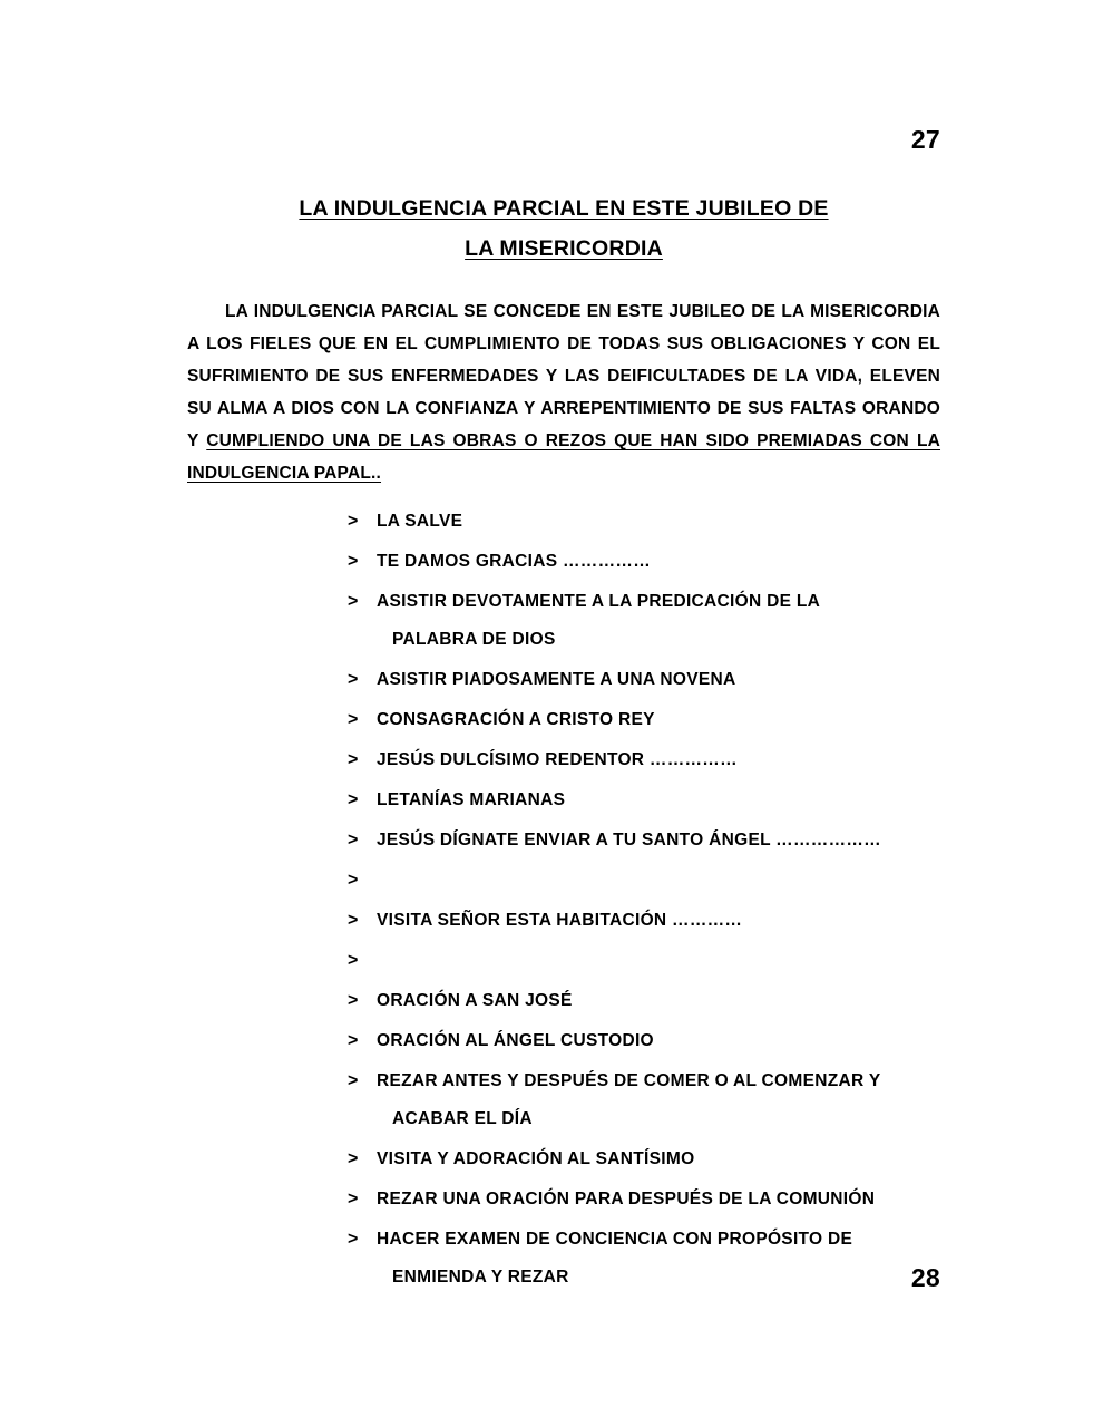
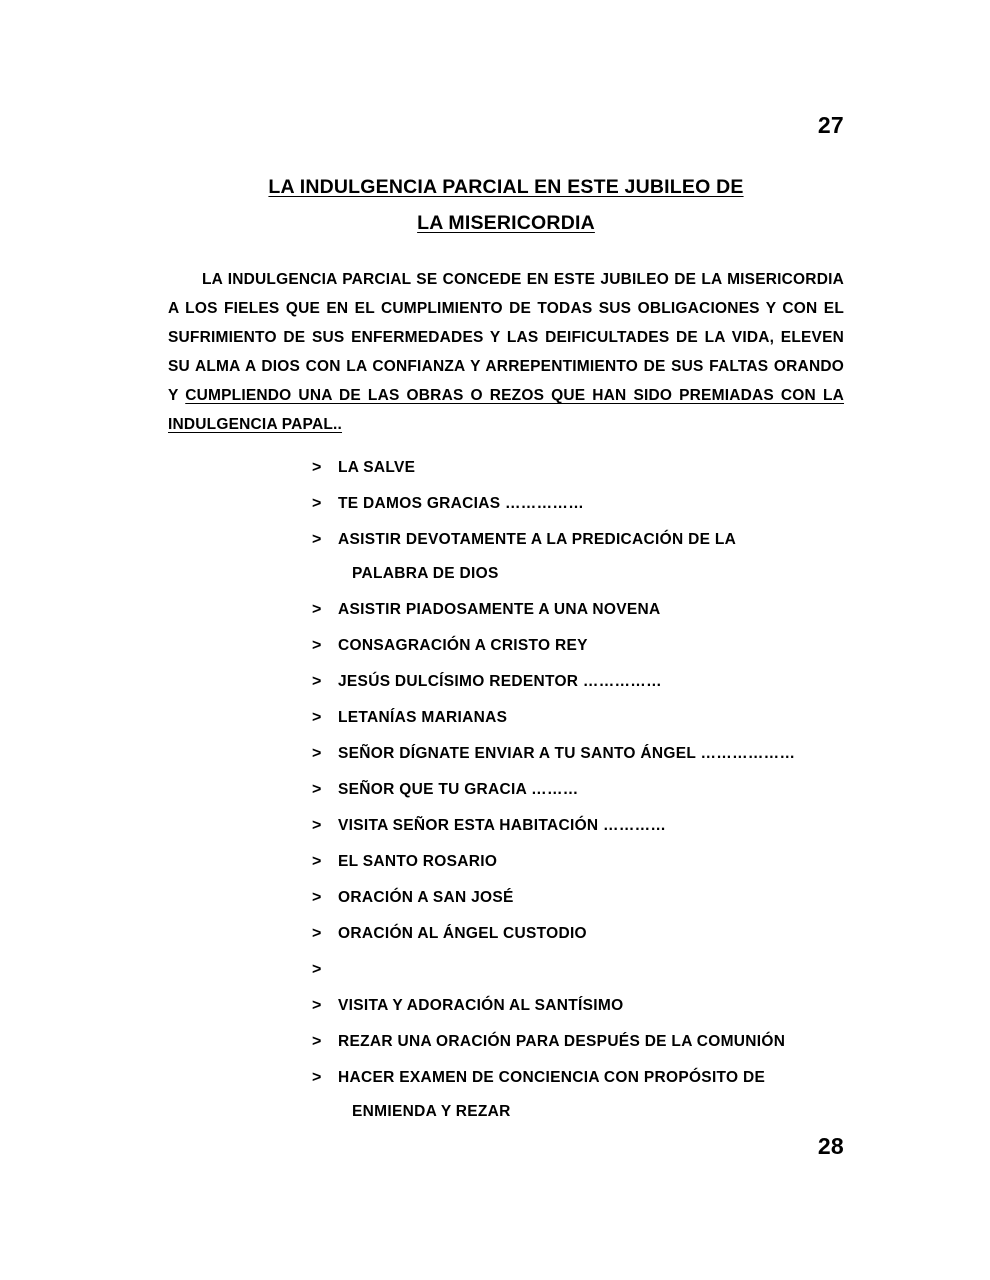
  27
  LA INDULGENCIA PARCIAL EN ESTE JUBILEO DE
  LA MISERICORDIA
  LA INDULGENCIA PARCIAL SE CONCEDE EN ESTE JUBILEO DE LA MISERICORDIA A LOS FIELES QUE EN EL CUMPLIMIENTO DE TODAS SUS OBLIGACIONES Y CON EL SUFRIMIENTO DE SUS ENFERMEDADES Y LAS DEIFICULTADES DE LA VIDA, ELEVEN SU ALMA A DIOS CON LA CONFIANZA Y ARREPENTIMIENTO DE SUS FALTAS ORANDO Y CUMPLIENDO UNA DE LAS OBRAS O REZOS QUE HAN SIDO PREMIADAS CON LA INDULGENCIA PAPAL..
  >
  LA SALVE
  >
  TE DAMOS GRACIAS ……………
  >
  ASISTIR DEVOTAMENTE A LA PREDICACIÓN DE LA
  PALABRA DE DIOS
  >
  ASISTIR PIADOSAMENTE A UNA NOVENA
  >
  CONSAGRACIÓN A CRISTO REY
  >
  JESÚS DULCÍSIMO REDENTOR ……………
  >
  LETANÍAS MARIANAS
  >
- JESÚS DÍGNATE ENVIAR A TU SANTO ÁNGEL ………………
+ SEÑOR DÍGNATE ENVIAR A TU SANTO ÁNGEL ………………
  >
+ SEÑOR QUE TU GRACIA ………
  >
  VISITA SEÑOR ESTA HABITACIÓN …………
  >
+ EL SANTO ROSARIO
  >
  ORACIÓN A SAN JOSÉ
  >
  ORACIÓN AL ÁNGEL CUSTODIO
  >
- REZAR ANTES Y DESPUÉS DE COMER O AL COMENZAR Y
- ACABAR EL DÍA
  >
  VISITA Y ADORACIÓN AL SANTÍSIMO
  >
  REZAR UNA ORACIÓN PARA DESPUÉS DE LA COMUNIÓN
  >
  HACER EXAMEN DE CONCIENCIA CON PROPÓSITO DE
  ENMIENDA Y REZAR
  28
